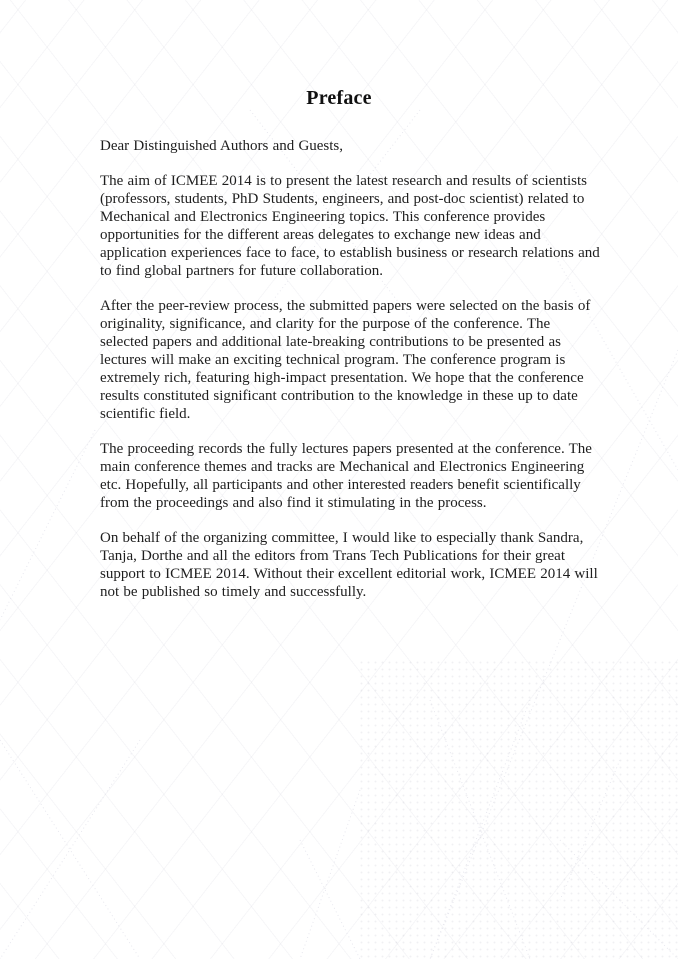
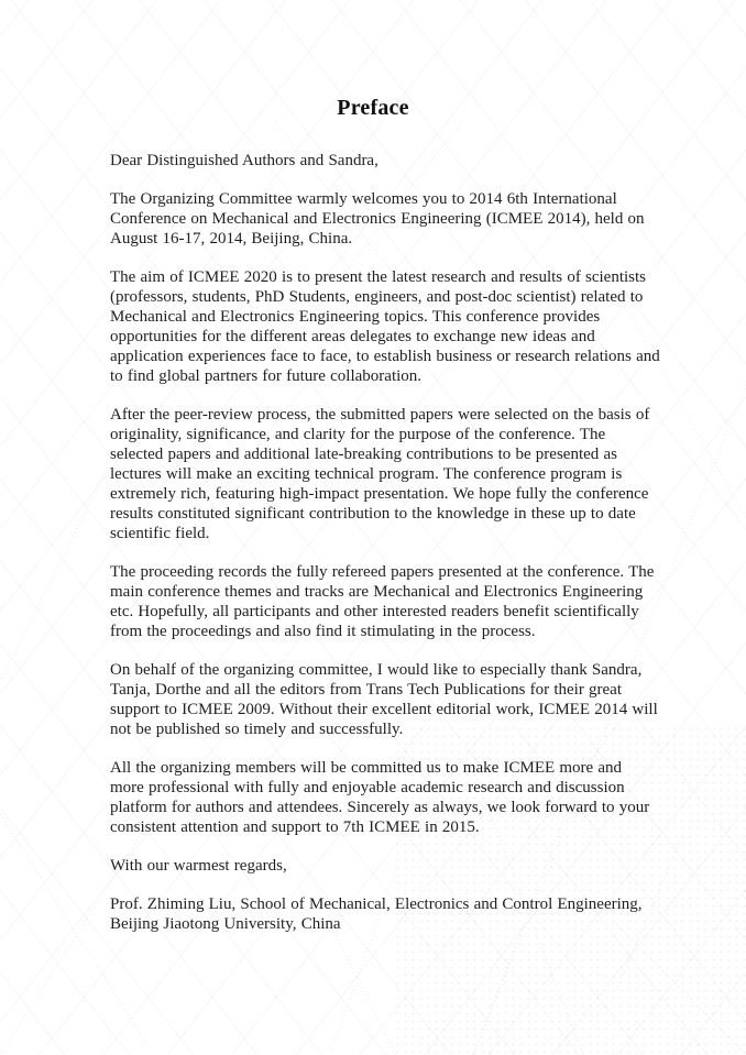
  Preface
- Dear Distinguished Authors and Guests,
+ Dear Distinguished Authors and Sandra,
+ The Organizing Committee warmly welcomes you to 2014 6th International Conference on Mechanical and Electronics Engineering (ICMEE 2014), held on August 16-17, 2014, Beijing, China.
- The aim of ICMEE 2014 is to present the latest research and results of scientists (professors, students, PhD Students, engineers, and post-doc scientist) related to Mechanical and Electronics Engineering topics. This conference provides opportunities for the different areas delegates to exchange new ideas and application experiences face to face, to establish business or research relations and to find global partners for future collaboration.
+ The aim of ICMEE 2020 is to present the latest research and results of scientists (professors, students, PhD Students, engineers, and post-doc scientist) related to Mechanical and Electronics Engineering topics. This conference provides opportunities for the different areas delegates to exchange new ideas and application experiences face to face, to establish business or research relations and to find global partners for future collaboration.
- After the peer-review process, the submitted papers were selected on the basis of originality, significance, and clarity for the purpose of the conference. The selected papers and additional late-breaking contributions to be presented as lectures will make an exciting technical program. The conference program is extremely rich, featuring high-impact presentation. We hope that the conference results constituted significant contribution to the knowledge in these up to date scientific field.
+ After the peer-review process, the submitted papers were selected on the basis of originality, significance, and clarity for the purpose of the conference. The selected papers and additional late-breaking contributions to be presented as lectures will make an exciting technical program. The conference program is extremely rich, featuring high-impact presentation. We hope fully the conference results constituted significant contribution to the knowledge in these up to date scientific field.
- The proceeding records the fully lectures papers presented at the conference. The main conference themes and tracks are Mechanical and Electronics Engineering etc. Hopefully, all participants and other interested readers benefit scientifically from the proceedings and also find it stimulating in the process.
+ The proceeding records the fully refereed papers presented at the conference. The main conference themes and tracks are Mechanical and Electronics Engineering etc. Hopefully, all participants and other interested readers benefit scientifically from the proceedings and also find it stimulating in the process.
- On behalf of the organizing committee, I would like to especially thank Sandra, Tanja, Dorthe and all the editors from Trans Tech Publications for their great support to ICMEE 2014. Without their excellent editorial work, ICMEE 2014 will not be published so timely and successfully.
+ On behalf of the organizing committee, I would like to especially thank Sandra, Tanja, Dorthe and all the editors from Trans Tech Publications for their great support to ICMEE 2009. Without their excellent editorial work, ICMEE 2014 will not be published so timely and successfully.
+ All the organizing members will be committed us to make ICMEE more and more professional with fully and enjoyable academic research and discussion platform for authors and attendees. Sincerely as always, we look forward to your consistent attention and support to 7th ICMEE in 2015.
+ With our warmest regards,
+ Prof. Zhiming Liu, School of Mechanical, Electronics and Control Engineering, Beijing Jiaotong University, China
